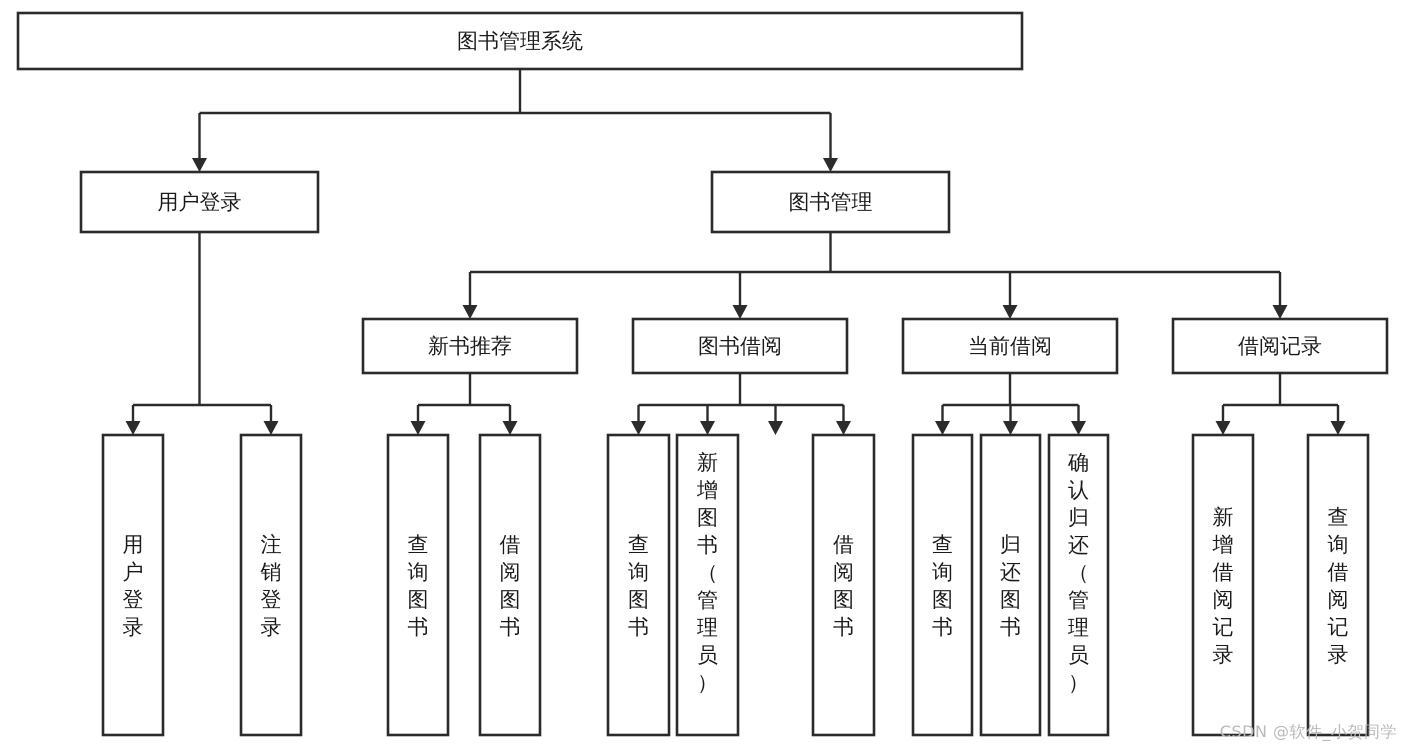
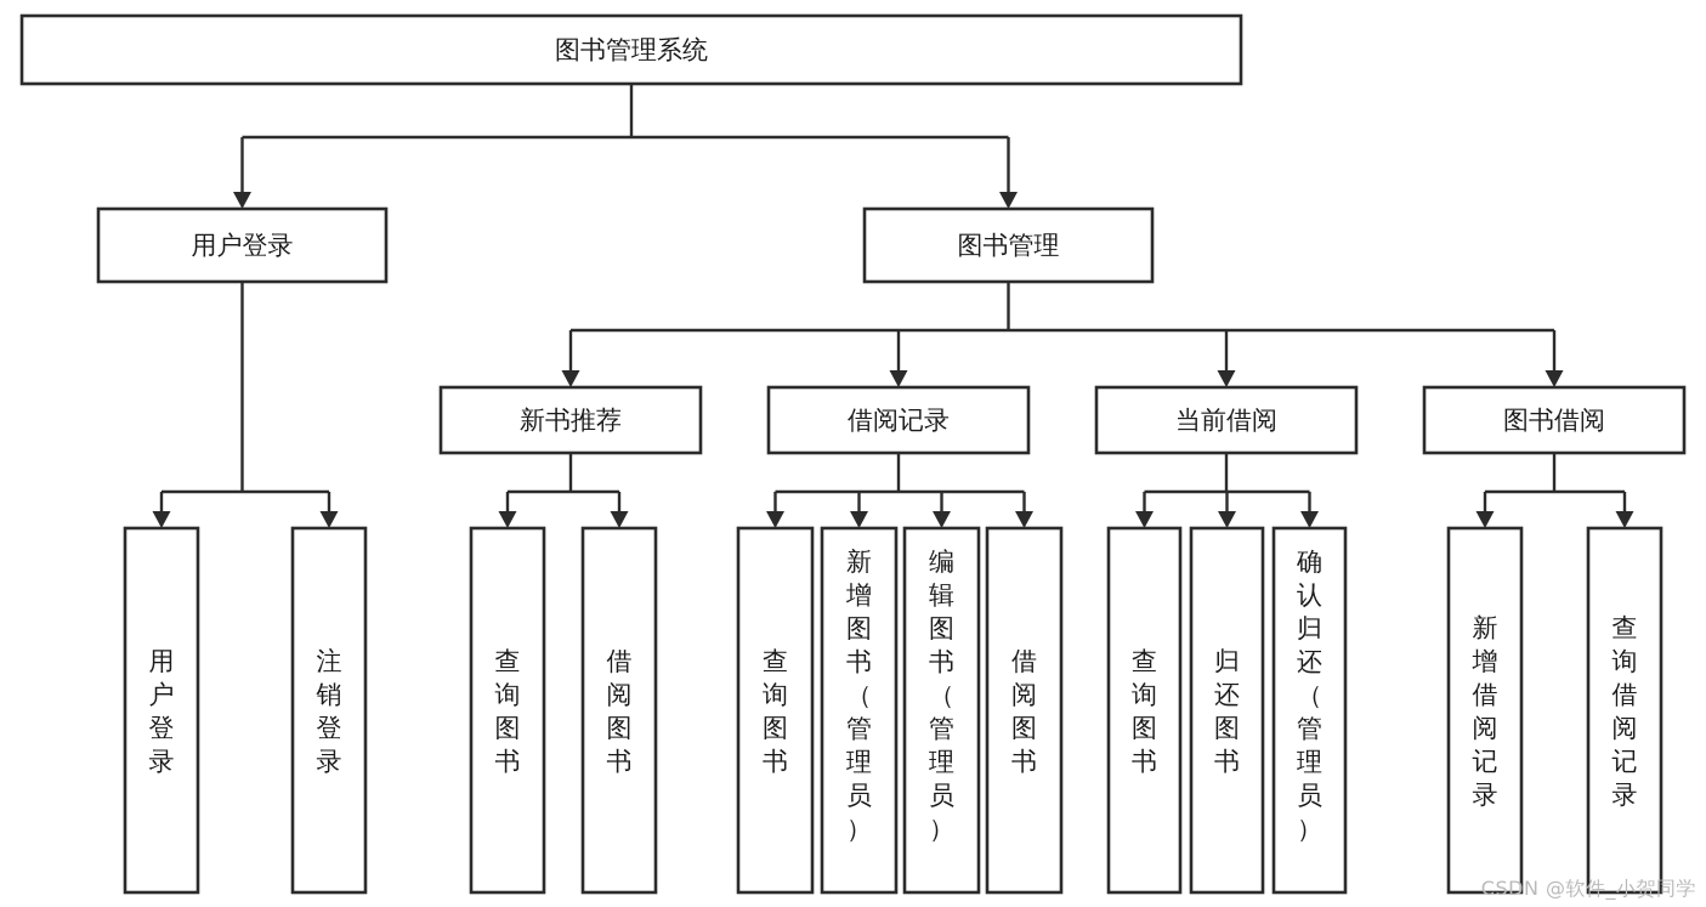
  图书管理系统
  用户登录
  图书管理
  新书推荐
- 图书借阅
+ 借阅记录
  当前借阅
- 借阅记录
+ 图书借阅
  用户登录
  注销登录
  查询图书
  借阅图书
  查询图书
  新增图书（管理员）
+ 编辑图书（管理员）
  借阅图书
  查询图书
  归还图书
  确认归还（管理员）
  新增借阅记录
  查询借阅记录
  CSDN @软件_小贺同学
